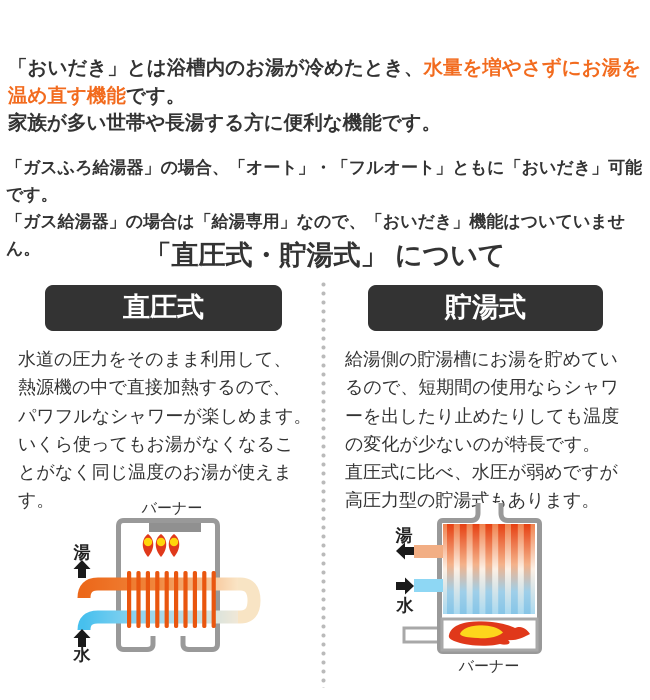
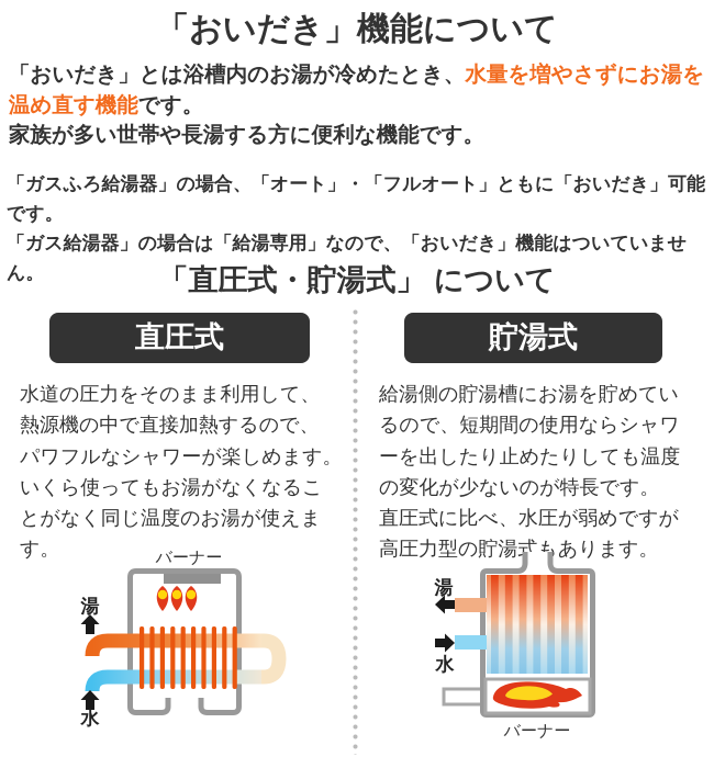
+ 「おいだき」機能について
  「おいだき」とは浴槽内のお湯が冷めたとき、水量を増やさずにお湯を温め直す機能です。
  家族が多い世帯や長湯する方に便利な機能です。
  「ガスふろ給湯器」の場合、「オート」・「フルオート」ともに「おいだき」可能です。
  「ガス給湯器」の場合は「給湯専用」なので、「おいだき」機能はついていません。
  「直圧式・貯湯式」 について
  直圧式
  貯湯式
  水道の圧力をそのまま利用して、
  熱源機の中で直接加熱するので、
  パワフルなシャワーが楽しめます。
  いくら使ってもお湯がなくなるこ
  とがなく同じ温度のお湯が使えま
  す。
  給湯側の貯湯槽にお湯を貯めてい
  るので、短期間の使用ならシャワ
  ーを出したり止めたりしても温度
  の変化が少ないのが特長です。
  直圧式に比べ、水圧が弱めですが
  高圧力型の貯湯式もあります。
  バーナー
  湯
  水
  湯
  水
  バーナー
